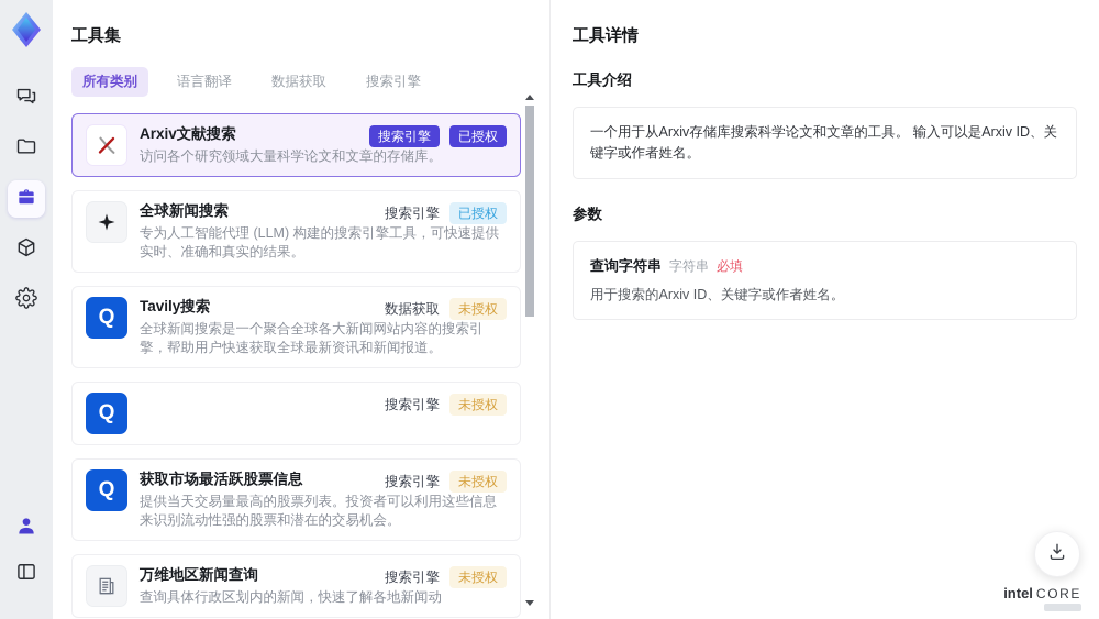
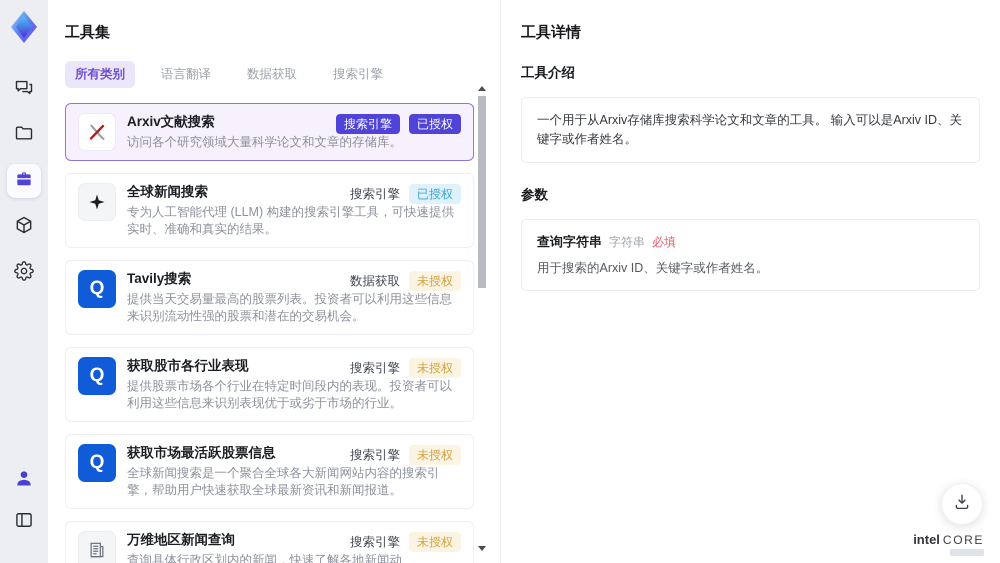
  工具集
  所有类别
  语言翻译
  数据获取
  搜索引擎
  Arxiv文献搜索
  访问各个研究领域大量科学论文和文章的存储库。
  搜索引擎
  已授权
  全球新闻搜索
  专为人工智能代理 (LLM) 构建的搜索引擎工具，可快速提供实时、准确和真实的结果。
  搜索引擎
  已授权
  Q
  Tavily搜索
- 全球新闻搜索是一个聚合全球各大新闻网站内容的搜索引擎，帮助用户快速获取全球最新资讯和新闻报道。
+ 提供当天交易量最高的股票列表。投资者可以利用这些信息来识别流动性强的股票和潜在的交易机会。
  数据获取
  未授权
  Q
+ 获取股市各行业表现
+ 提供股票市场各个行业在特定时间段内的表现。投资者可以利用这些信息来识别表现优于或劣于市场的行业。
  搜索引擎
  未授权
  Q
  获取市场最活跃股票信息
- 提供当天交易量最高的股票列表。投资者可以利用这些信息来识别流动性强的股票和潜在的交易机会。
+ 全球新闻搜索是一个聚合全球各大新闻网站内容的搜索引擎，帮助用户快速获取全球最新资讯和新闻报道。
  搜索引擎
  未授权
  万维地区新闻查询
  查询具体行政区划内的新闻，快速了解各地新闻动
  搜索引擎
  未授权
  工具详情
  工具介绍
  一个用于从Arxiv存储库搜索科学论文和文章的工具。 输入可以是Arxiv ID、关键字或作者姓名。
  参数
  查询字符串
  字符串
  必填
  用于搜索的Arxiv ID、关键字或作者姓名。
  intel CORE
